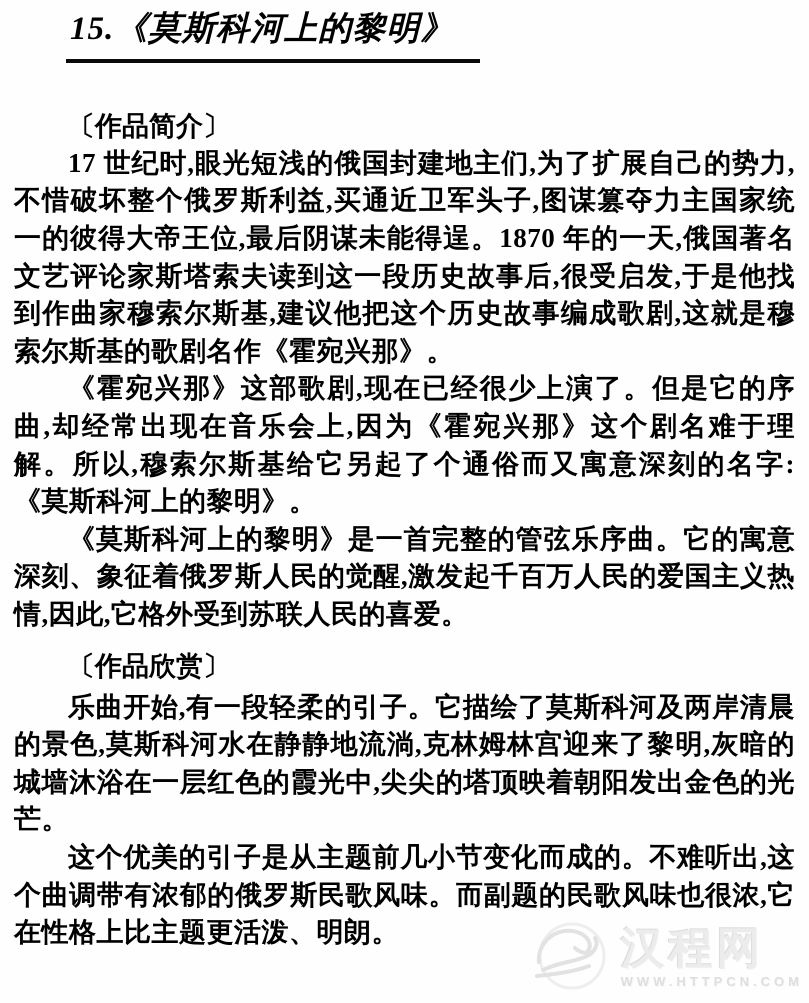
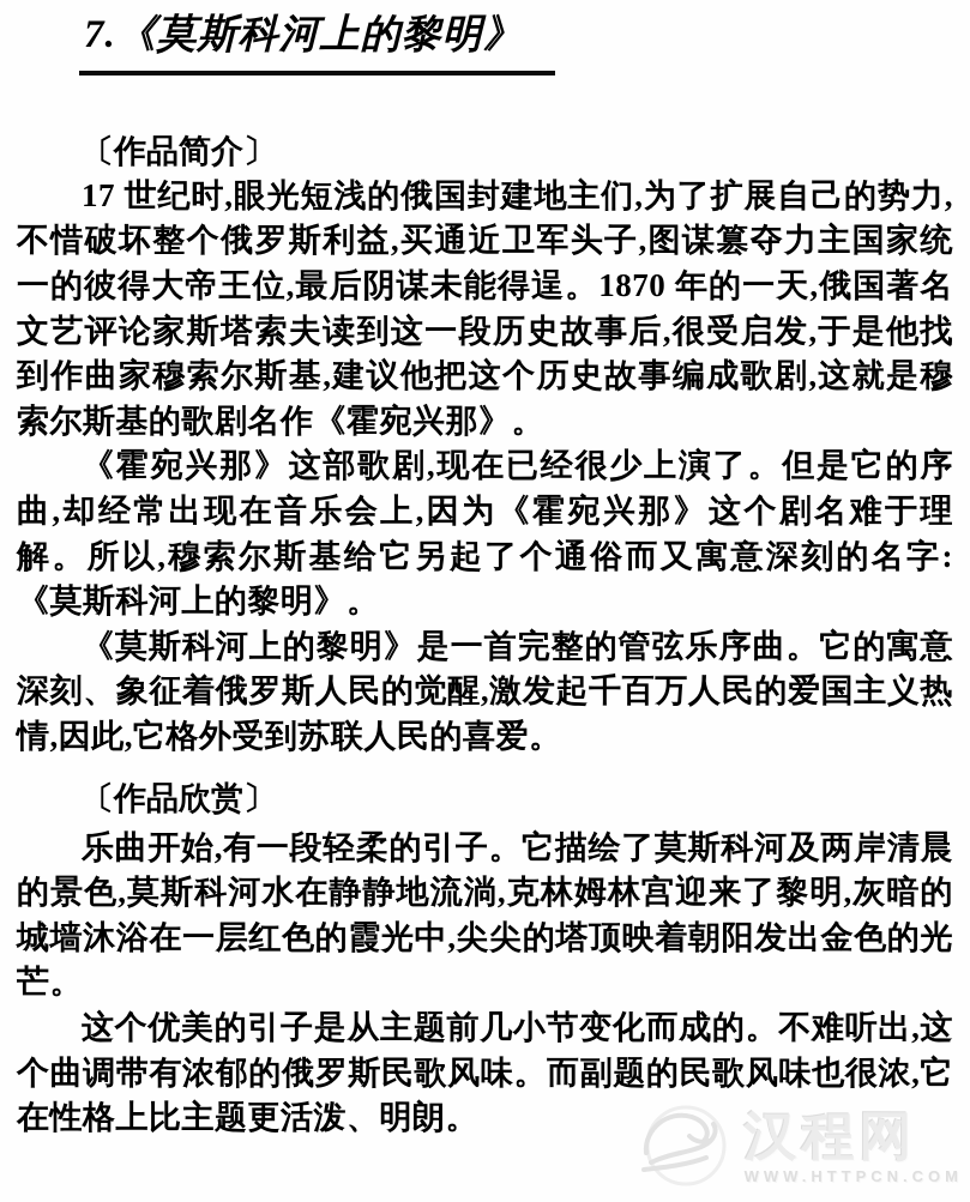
- 15.《莫斯科河上的黎明》
+ 7.《莫斯科河上的黎明》
  〔作品简介〕
  17 世纪时,眼光短浅的俄国封建地主们,为了扩展自己的势力,不惜破坏整个俄罗斯利益,买通近卫军头子,图谋篡夺力主国家统一的彼得大帝王位,最后阴谋未能得逞。1870 年的一天,俄国著名文艺评论家斯塔索夫读到这一段历史故事后,很受启发,于是他找到作曲家穆索尔斯基,建议他把这个历史故事编成歌剧,这就是穆索尔斯基的歌剧名作《霍宛兴那》。
  《霍宛兴那》这部歌剧,现在已经很少上演了。但是它的序曲,却经常出现在音乐会上,因为《霍宛兴那》这个剧名难于理解。所以,穆索尔斯基给它另起了个通俗而又寓意深刻的名字:《莫斯科河上的黎明》。
  《莫斯科河上的黎明》是一首完整的管弦乐序曲。它的寓意深刻、象征着俄罗斯人民的觉醒,激发起千百万人民的爱国主义热情,因此,它格外受到苏联人民的喜爱。
  〔作品欣赏〕
  乐曲开始,有一段轻柔的引子。它描绘了莫斯科河及两岸清晨的景色,莫斯科河水在静静地流淌,克林姆林宫迎来了黎明,灰暗的城墙沐浴在一层红色的霞光中,尖尖的塔顶映着朝阳发出金色的光芒。
  这个优美的引子是从主题前几小节变化而成的。不难听出,这个曲调带有浓郁的俄罗斯民歌风味。而副题的民歌风味也很浓,它在性格上比主题更活泼、明朗。
  汉程网
  WWW.HTTPCN.COM
